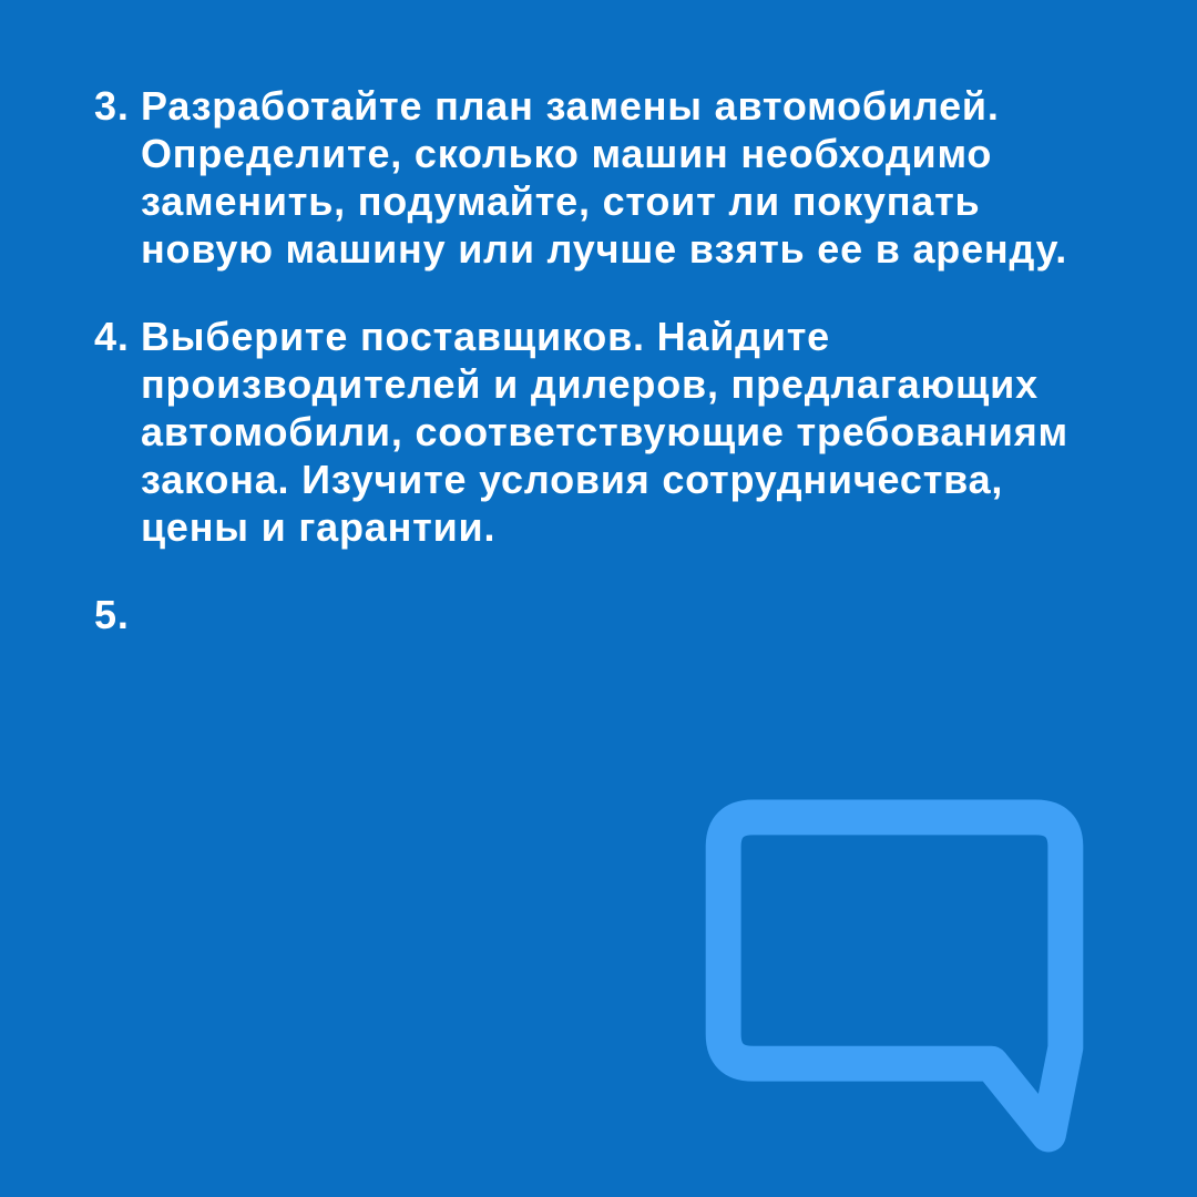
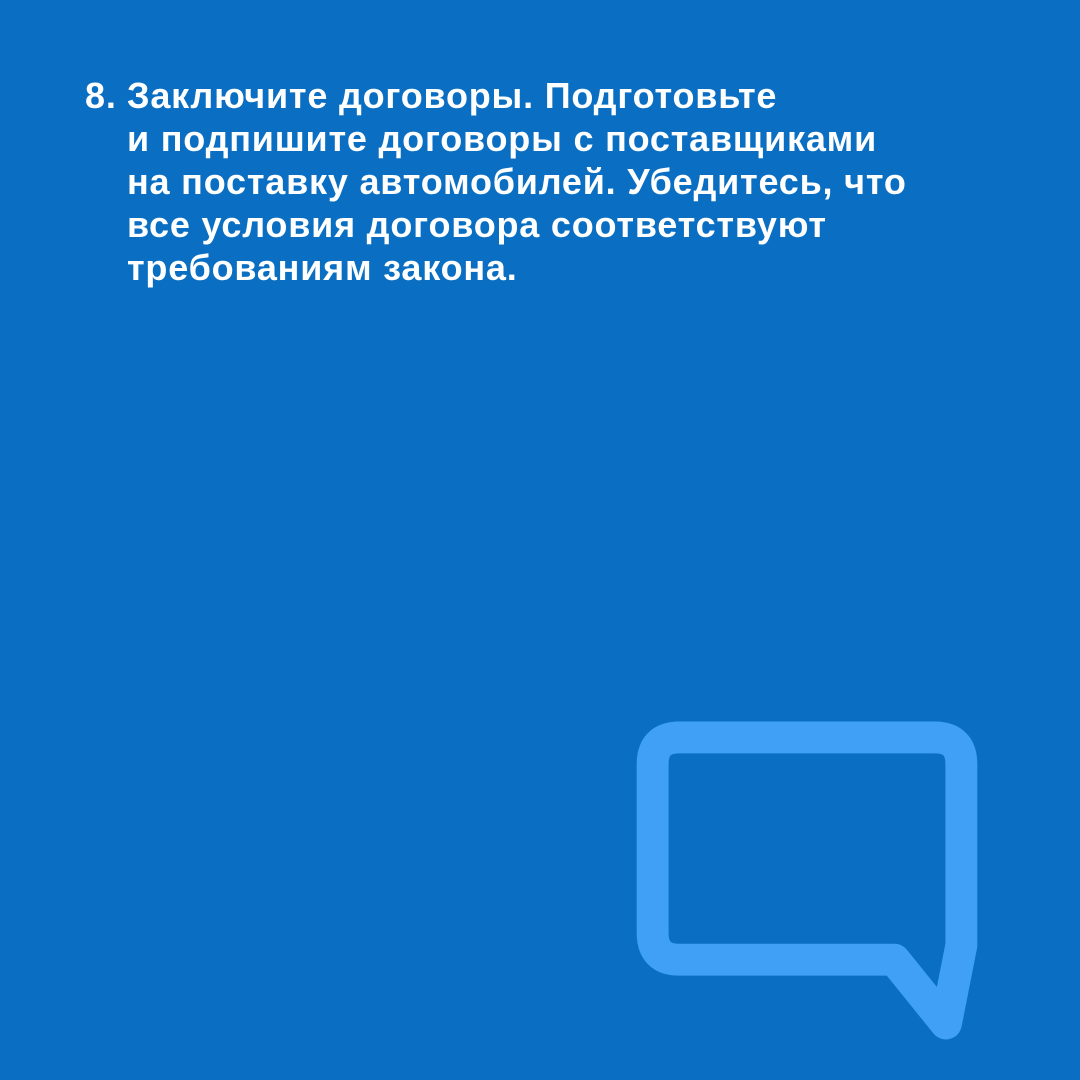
- 3.
- Разработайте план замены автомобилей.
- Определите, сколько машин необходимо
- заменить, подумайте, стоит ли покупать
- новую машину или лучше взять ее в аренду.
- 4.
- Выберите поставщиков. Найдите
- производителей и дилеров, предлагающих
- автомобили, соответствующие требованиям
- закона. Изучите условия сотрудничества,
- цены и гарантии.
- 5.
+ 8.
+ Заключите договоры. Подготовьте
+ и подпишите договоры с поставщиками
+ на поставку автомобилей. Убедитесь, что
+ все условия договора соответствуют
+ требованиям закона.
